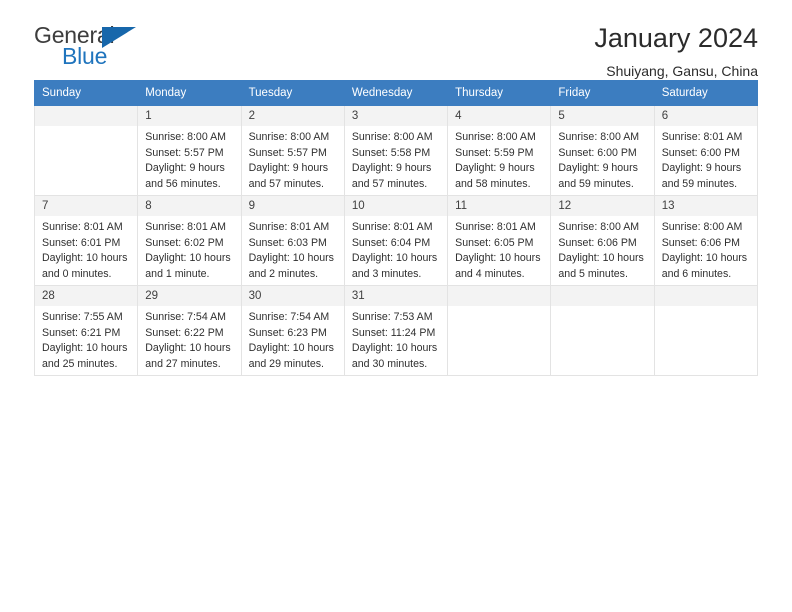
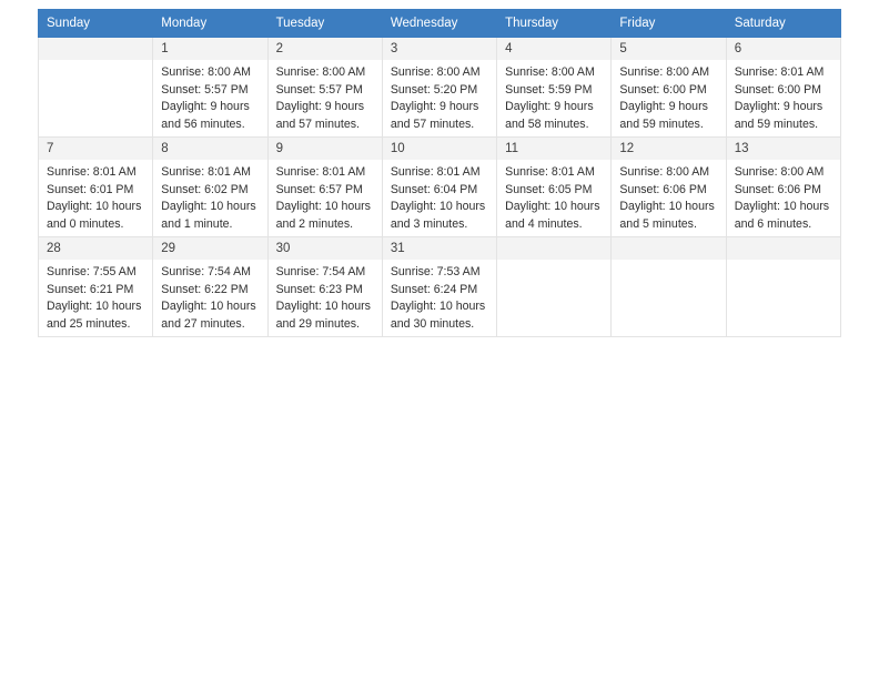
- General
- Blue
- January 2024
- Shuiyang, Gansu, China
  Sunday	Monday	Tuesday	Wednesday	Thursday	Friday	Saturday
- 	1Sunrise: 8:00 AMSunset: 5:57 PMDaylight: 9 hoursand 56 minutes.	2Sunrise: 8:00 AMSunset: 5:57 PMDaylight: 9 hoursand 57 minutes.	3Sunrise: 8:00 AMSunset: 5:58 PMDaylight: 9 hoursand 57 minutes.	4Sunrise: 8:00 AMSunset: 5:59 PMDaylight: 9 hoursand 58 minutes.	5Sunrise: 8:00 AMSunset: 6:00 PMDaylight: 9 hoursand 59 minutes.	6Sunrise: 8:01 AMSunset: 6:00 PMDaylight: 9 hoursand 59 minutes.
+ 	1Sunrise: 8:00 AMSunset: 5:57 PMDaylight: 9 hoursand 56 minutes.	2Sunrise: 8:00 AMSunset: 5:57 PMDaylight: 9 hoursand 57 minutes.	3Sunrise: 8:00 AMSunset: 5:20 PMDaylight: 9 hoursand 57 minutes.	4Sunrise: 8:00 AMSunset: 5:59 PMDaylight: 9 hoursand 58 minutes.	5Sunrise: 8:00 AMSunset: 6:00 PMDaylight: 9 hoursand 59 minutes.	6Sunrise: 8:01 AMSunset: 6:00 PMDaylight: 9 hoursand 59 minutes.
- 7Sunrise: 8:01 AMSunset: 6:01 PMDaylight: 10 hoursand 0 minutes.	8Sunrise: 8:01 AMSunset: 6:02 PMDaylight: 10 hoursand 1 minute.	9Sunrise: 8:01 AMSunset: 6:03 PMDaylight: 10 hoursand 2 minutes.	10Sunrise: 8:01 AMSunset: 6:04 PMDaylight: 10 hoursand 3 minutes.	11Sunrise: 8:01 AMSunset: 6:05 PMDaylight: 10 hoursand 4 minutes.	12Sunrise: 8:00 AMSunset: 6:06 PMDaylight: 10 hoursand 5 minutes.	13Sunrise: 8:00 AMSunset: 6:06 PMDaylight: 10 hoursand 6 minutes.
+ 7Sunrise: 8:01 AMSunset: 6:01 PMDaylight: 10 hoursand 0 minutes.	8Sunrise: 8:01 AMSunset: 6:02 PMDaylight: 10 hoursand 1 minute.	9Sunrise: 8:01 AMSunset: 6:57 PMDaylight: 10 hoursand 2 minutes.	10Sunrise: 8:01 AMSunset: 6:04 PMDaylight: 10 hoursand 3 minutes.	11Sunrise: 8:01 AMSunset: 6:05 PMDaylight: 10 hoursand 4 minutes.	12Sunrise: 8:00 AMSunset: 6:06 PMDaylight: 10 hoursand 5 minutes.	13Sunrise: 8:00 AMSunset: 6:06 PMDaylight: 10 hoursand 6 minutes.
- 28Sunrise: 7:55 AMSunset: 6:21 PMDaylight: 10 hoursand 25 minutes.	29Sunrise: 7:54 AMSunset: 6:22 PMDaylight: 10 hoursand 27 minutes.	30Sunrise: 7:54 AMSunset: 6:23 PMDaylight: 10 hoursand 29 minutes.	31Sunrise: 7:53 AMSunset: 11:24 PMDaylight: 10 hoursand 30 minutes.
+ 28Sunrise: 7:55 AMSunset: 6:21 PMDaylight: 10 hoursand 25 minutes.	29Sunrise: 7:54 AMSunset: 6:22 PMDaylight: 10 hoursand 27 minutes.	30Sunrise: 7:54 AMSunset: 6:23 PMDaylight: 10 hoursand 29 minutes.	31Sunrise: 7:53 AMSunset: 6:24 PMDaylight: 10 hoursand 30 minutes.
